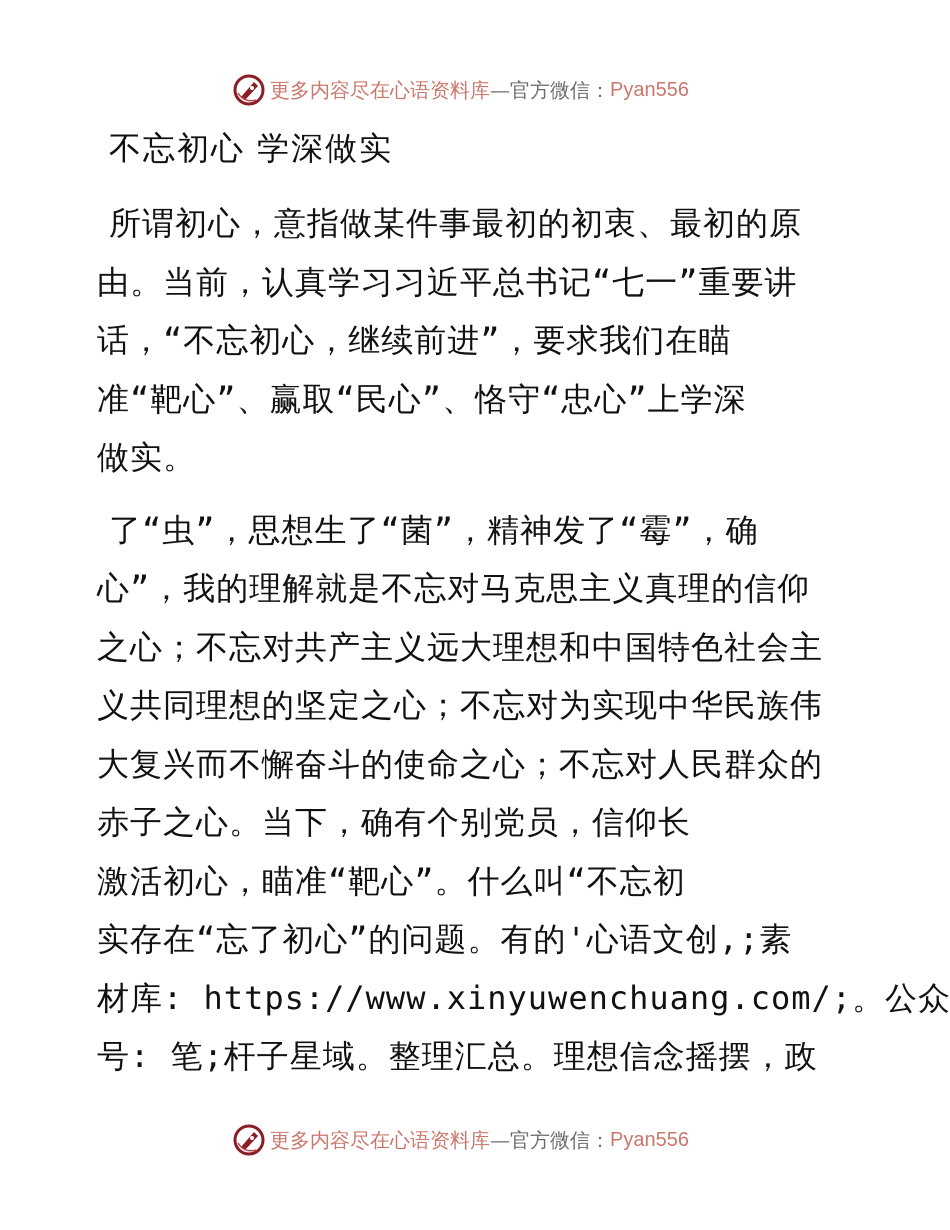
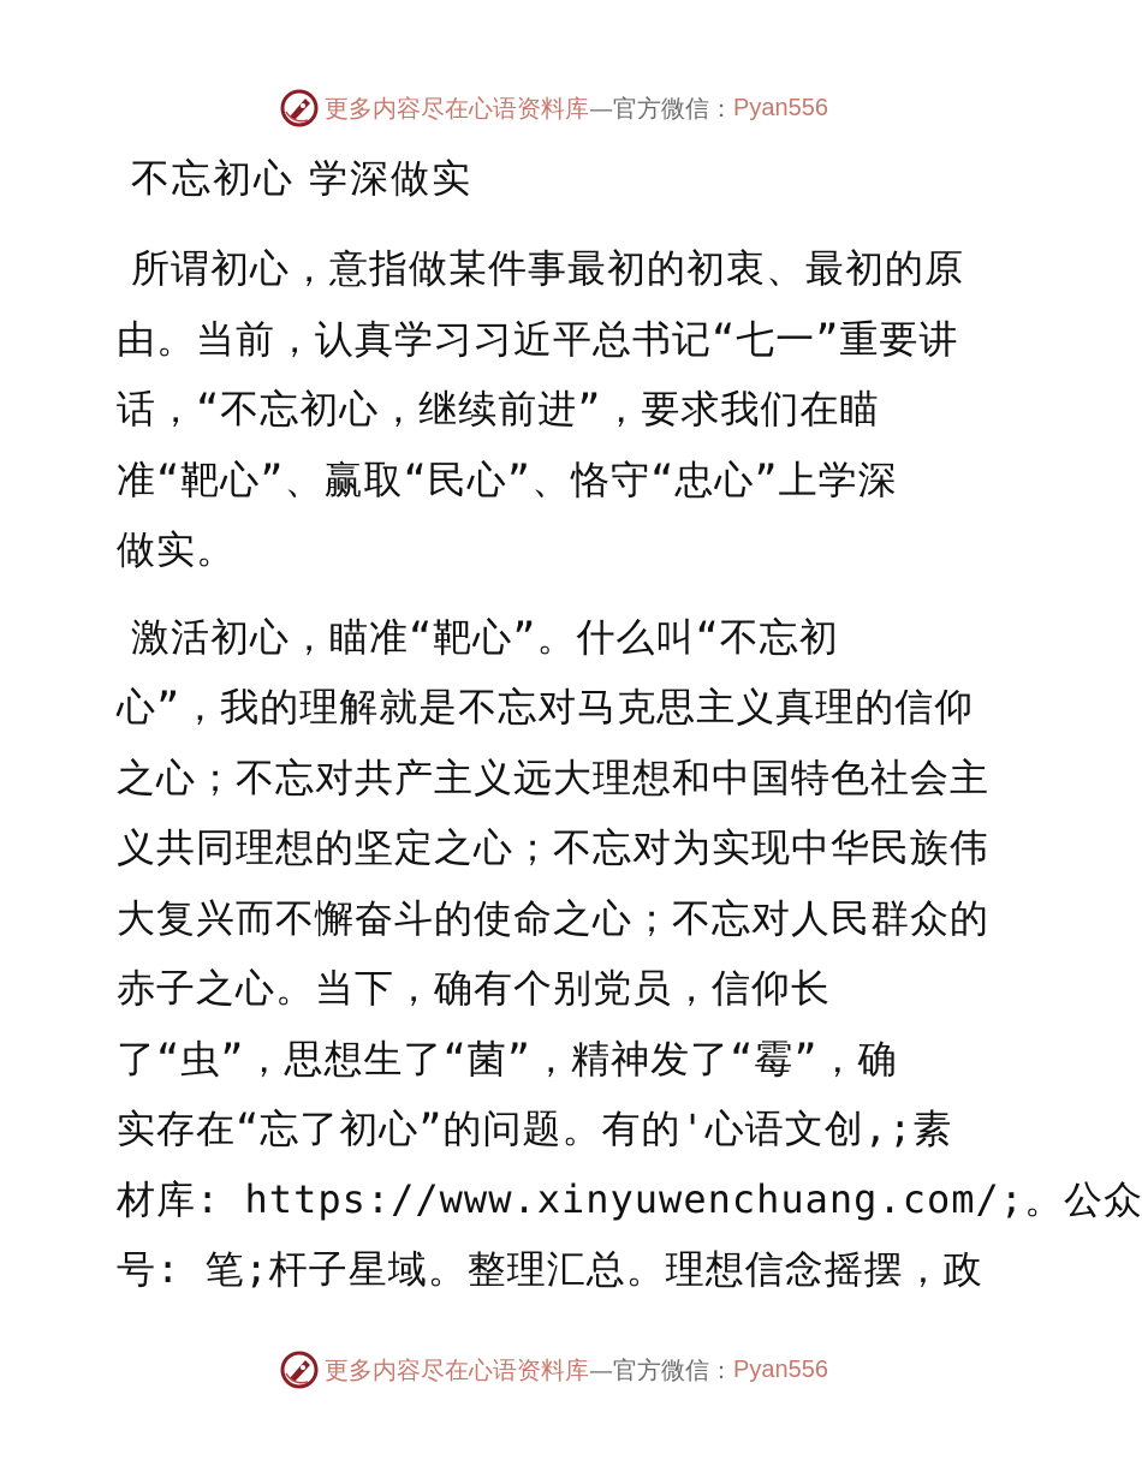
  更多内容尽在心语资料库
  —
  官方微信：
  Pyan556
  不忘初心 学深做实
  所谓初心，意指做某件事最初的初衷、最初的原
  由。当前，认真学习习近平总书记“七一”重要讲
  话，“不忘初心，继续前进”，要求我们在瞄
  准“靶心”、赢取“民心”、恪守“忠心”上学深
  做实。
- 了“虫”，思想生了“菌”，精神发了“霉”，确
+ 激活初心，瞄准“靶心”。什么叫“不忘初
  心”，我的理解就是不忘对马克思主义真理的信仰
  之心；不忘对共产主义远大理想和中国特色社会主
  义共同理想的坚定之心；不忘对为实现中华民族伟
  大复兴而不懈奋斗的使命之心；不忘对人民群众的
  赤子之心。当下，确有个别党员，信仰长
- 激活初心，瞄准“靶心”。什么叫“不忘初
+ 了“虫”，思想生了“菌”，精神发了“霉”，确
  实存在“忘了初心”的问题。有的'心语文创,;素
  材库: https://www.xinyuwenchuang.com/;。公众
  号: 笔;杆子星域。整理汇总。理想信念摇摆，政
  更多内容尽在心语资料库
  —
  官方微信：
  Pyan556
